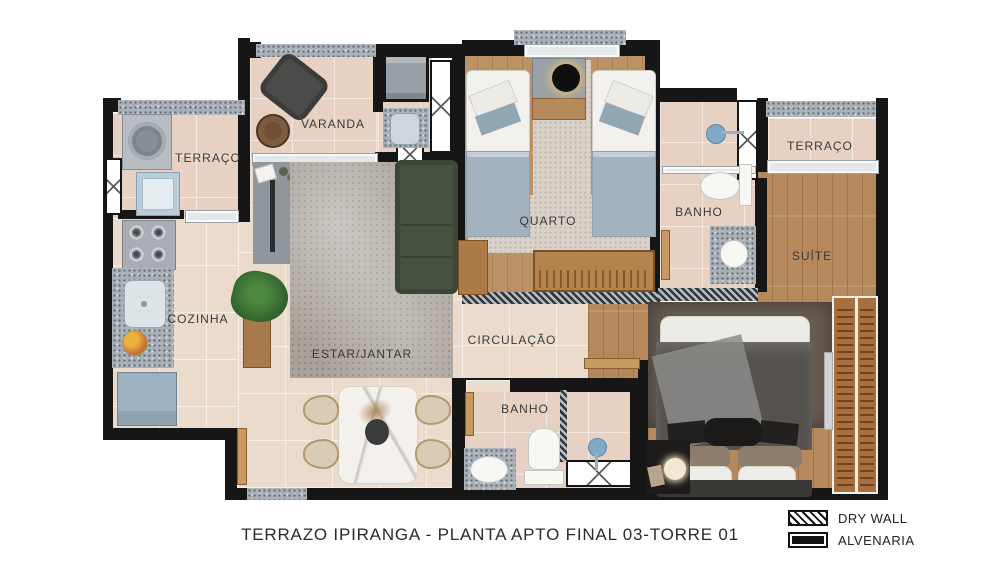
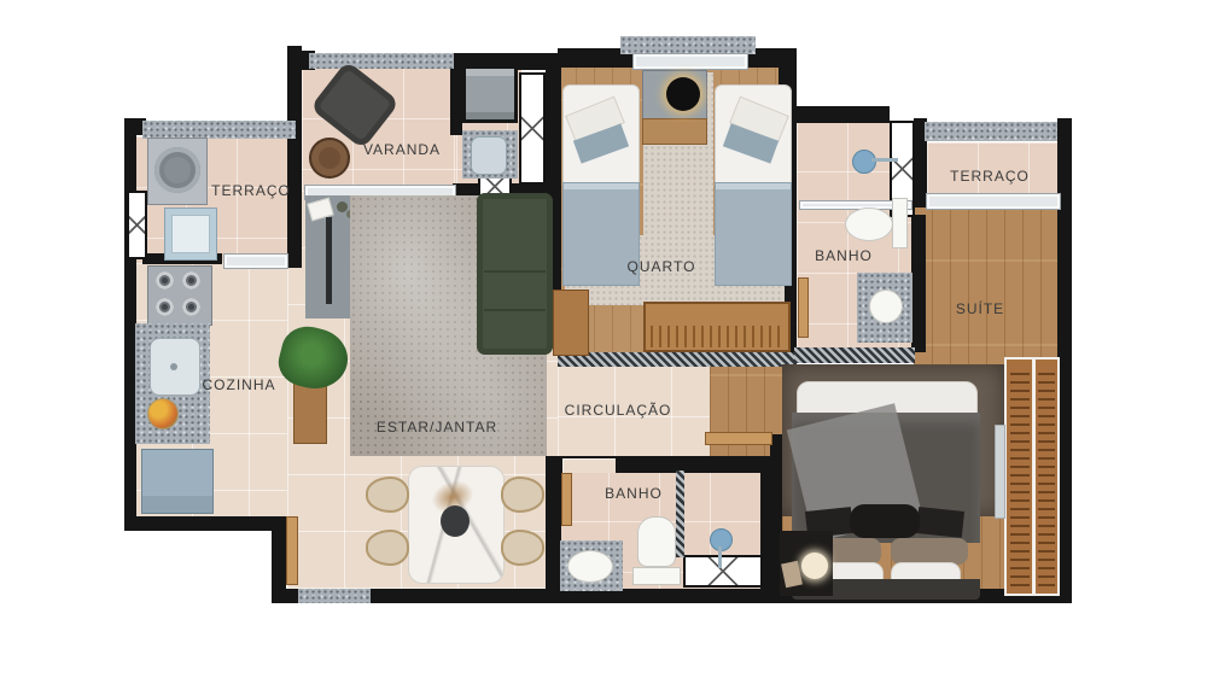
  TERRAÇO
  VARANDA
  QUARTO
  BANHO
  TERRAÇO
  SUÍTE
  COZINHA
  ESTAR/JANTAR
  CIRCULAÇÃO
  BANHO
- TERRAZO IPIRANGA - PLANTA APTO FINAL 03-TORRE 01
- DRY WALL
- ALVENARIA
